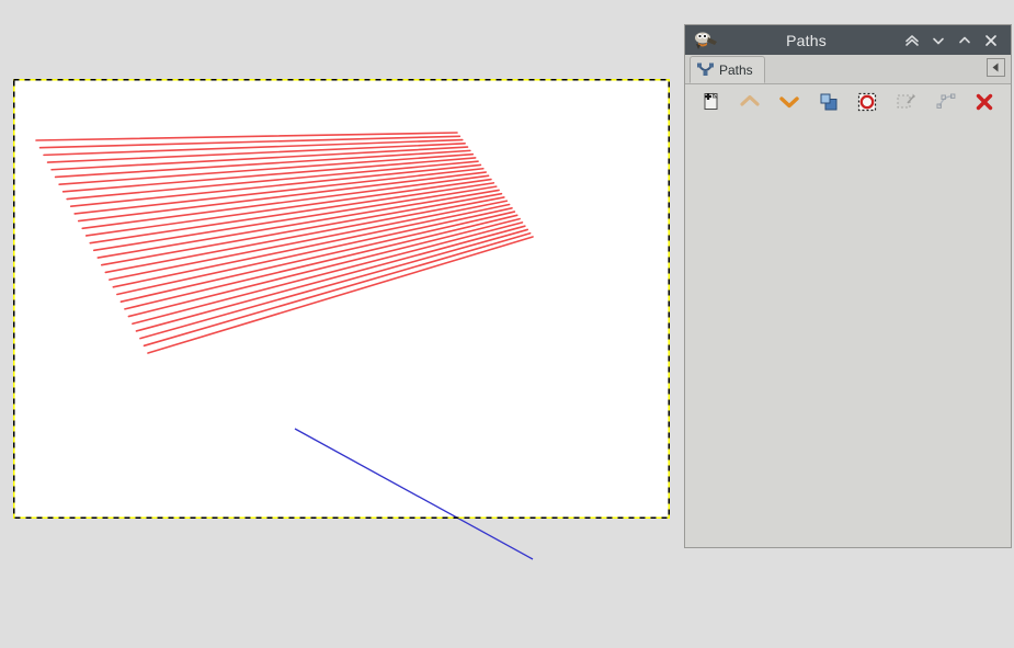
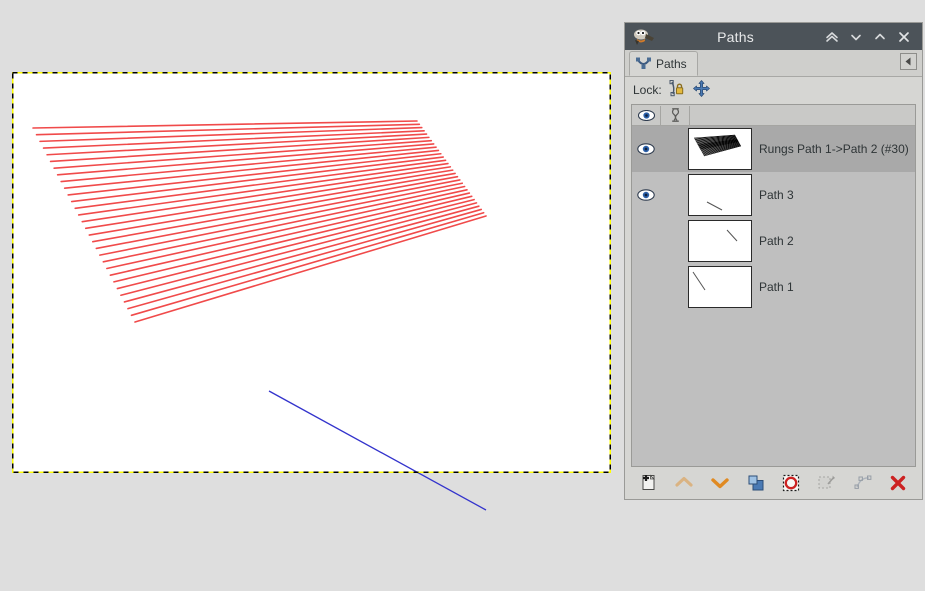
  Paths
  Paths
+ Lock:
+ Rungs Path 1->Path 2 (#30)
+ Path 3
+ Path 2
+ Path 1
